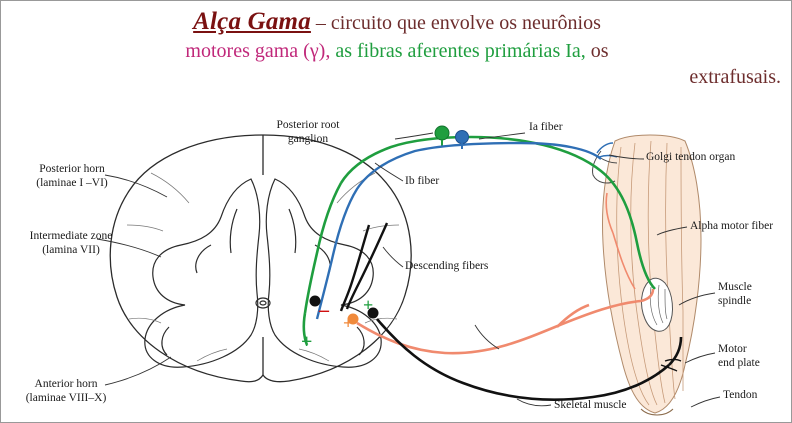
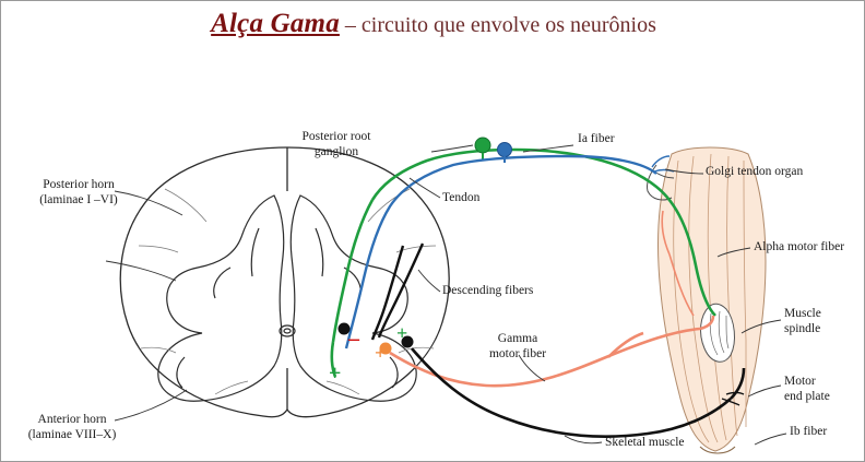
  Alça Gama – circuito que envolve os neurônios
- motores gama (γ), as fibras aferentes primárias Ia, os
- extrafusais.
  Posterior root
  ganglion
  Ia fiber
- Ib fiber
+ Tendon
  Golgi tendon organ
  Posterior horn
  (laminae I –VI)
  Alpha motor fiber
- Intermediate zone
- (lamina VII)
  Descending fibers
  Muscle
  spindle
+ Gamma
+ motor fiber
  Motor
  end plate
  Anterior horn
  (laminae VIII–X)
- Tendon
+ Ib fiber
  Skeletal muscle
  –
  +
  +
  +
